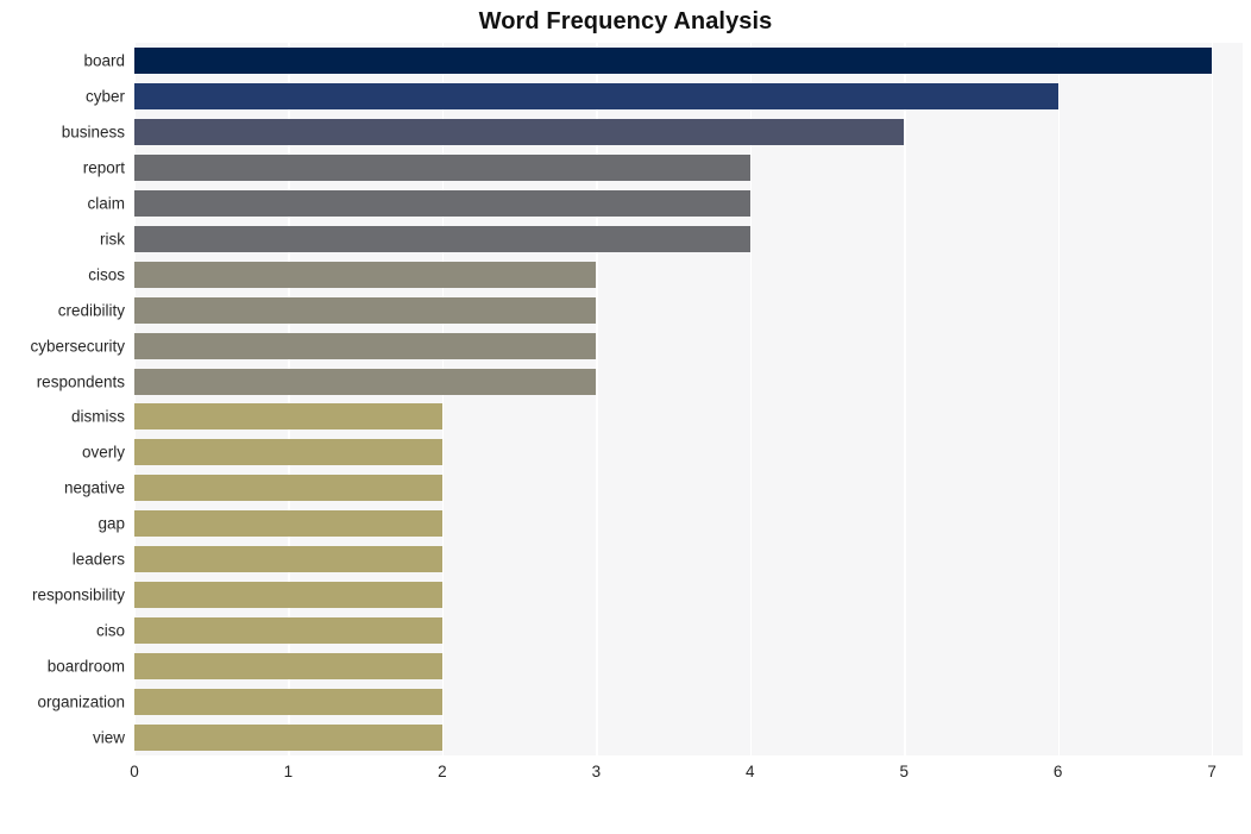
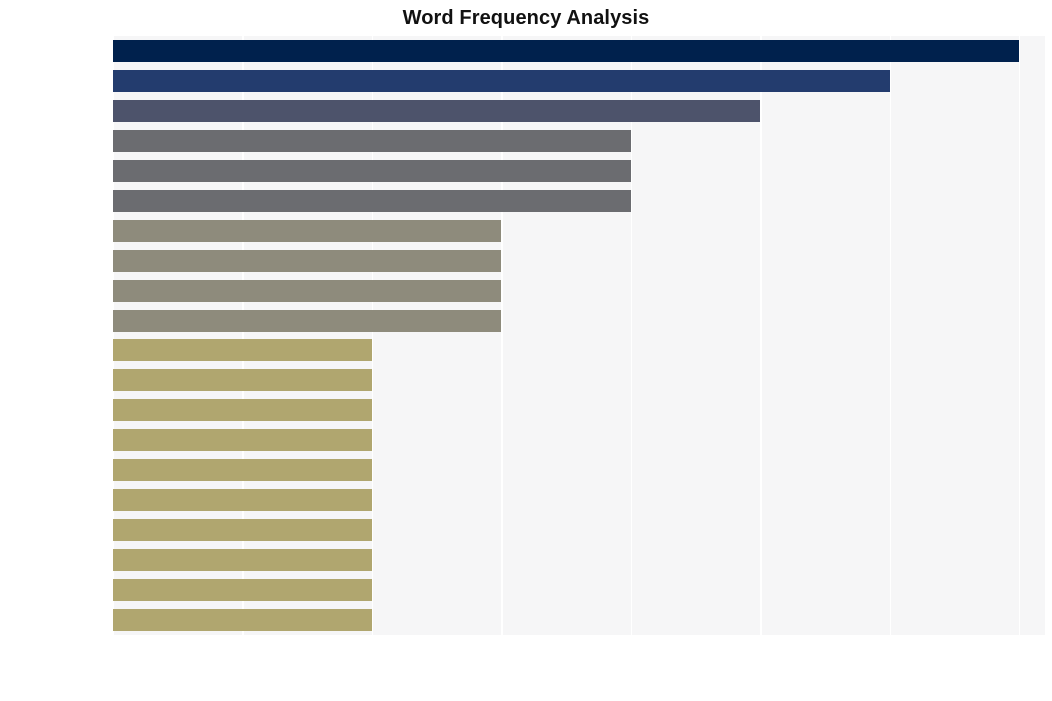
  Word Frequency Analysis
- board
- cyber
- business
- report
- claim
- risk
- cisos
- credibility
- cybersecurity
- respondents
- dismiss
- overly
- negative
- gap
- leaders
- responsibility
- ciso
- boardroom
- organization
- view
- 0
- 1
- 2
- 3
- 4
- 5
- 6
- 7
